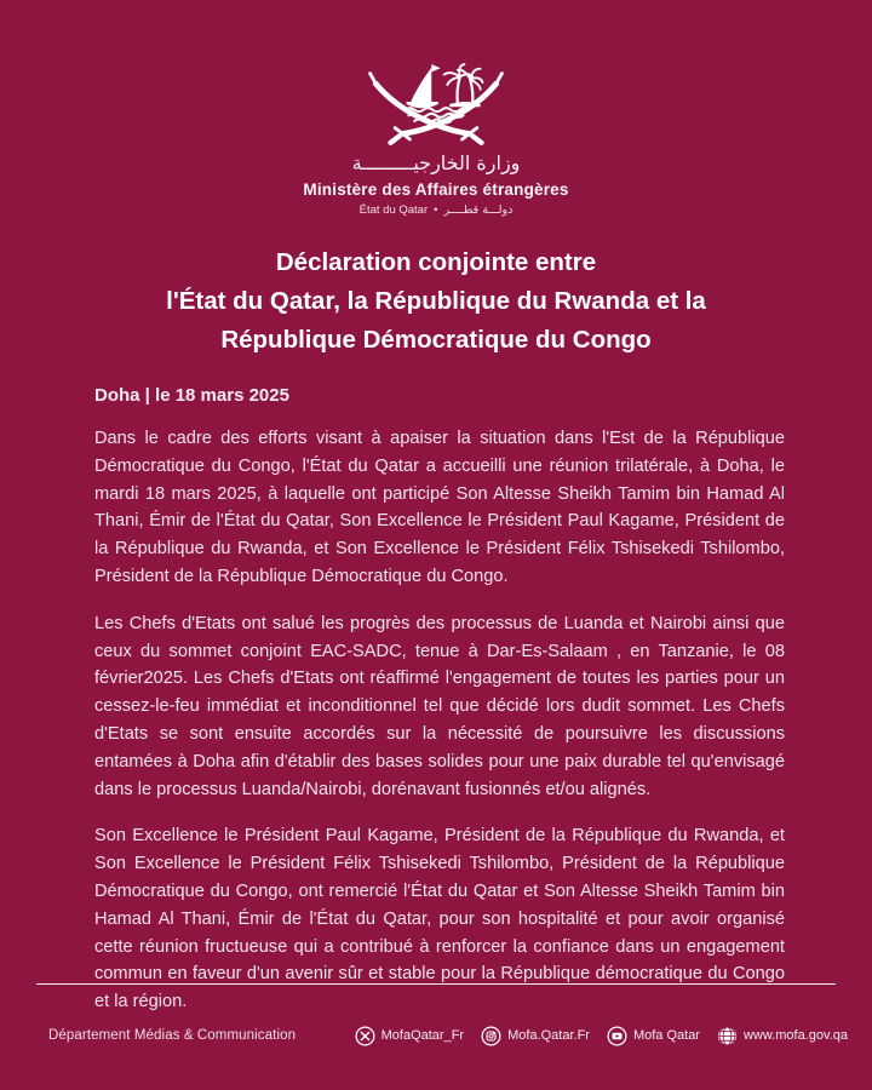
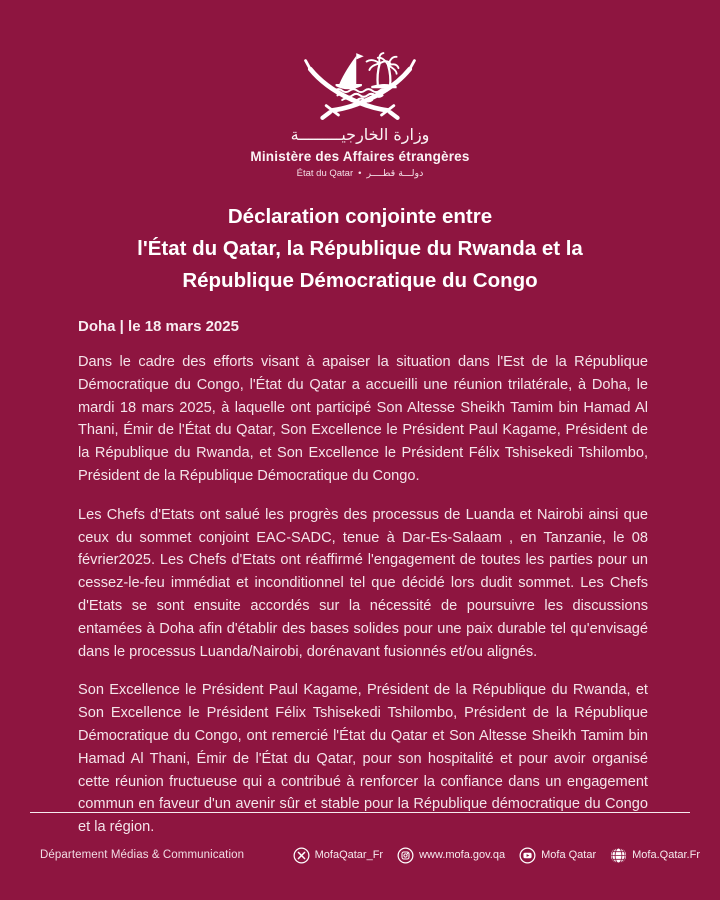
  وزارة الخارجيـــــــــة
  Ministère des Affaires étrangères
  État du Qatar
  •
  دولـــة قطــــر
  Déclaration conjointe entre
  l'État du Qatar, la République du Rwanda et la
  République Démocratique du Congo
  Doha | le 18 mars 2025
  Dans le cadre des efforts visant à apaiser la situation dans l'Est de la République Démocratique du Congo, l'État du Qatar a accueilli une réunion trilatérale, à Doha, le mardi 18 mars 2025, à laquelle ont participé Son Altesse Sheikh Tamim bin Hamad Al Thani, Émir de l'État du Qatar, Son Excellence le Président Paul Kagame, Président de la République du Rwanda, et Son Excellence le Président Félix Tshisekedi Tshilombo, Président de la République Démocratique du Congo.
  Les Chefs d'Etats ont salué les progrès des processus de Luanda et Nairobi ainsi que ceux du sommet conjoint EAC-SADC, tenue à Dar-Es-Salaam , en Tanzanie, le 08 février2025. Les Chefs d'Etats ont réaffirmé l'engagement de toutes les parties pour un cessez-le-feu immédiat et inconditionnel tel que décidé lors dudit sommet. Les Chefs d'Etats se sont ensuite accordés sur la nécessité de poursuivre les discussions entamées à Doha afin d'établir des bases solides pour une paix durable tel qu'envisagé dans le processus Luanda/Nairobi, dorénavant fusionnés et/ou alignés.
  Son Excellence le Président Paul Kagame, Président de la République du Rwanda, et Son Excellence le Président Félix Tshisekedi Tshilombo, Président de la République Démocratique du Congo, ont remercié l'État du Qatar et Son Altesse Sheikh Tamim bin Hamad Al Thani, Émir de l'État du Qatar, pour son hospitalité et pour avoir organisé cette réunion fructueuse qui a contribué à renforcer la confiance dans un engagement commun en faveur d'un avenir sûr et stable pour la République démocratique du Congo et la région.
  Département Médias & Communication
  MofaQatar_Fr
- Mofa.Qatar.Fr
+ www.mofa.gov.qa
  Mofa Qatar
- www.mofa.gov.qa
+ Mofa.Qatar.Fr
